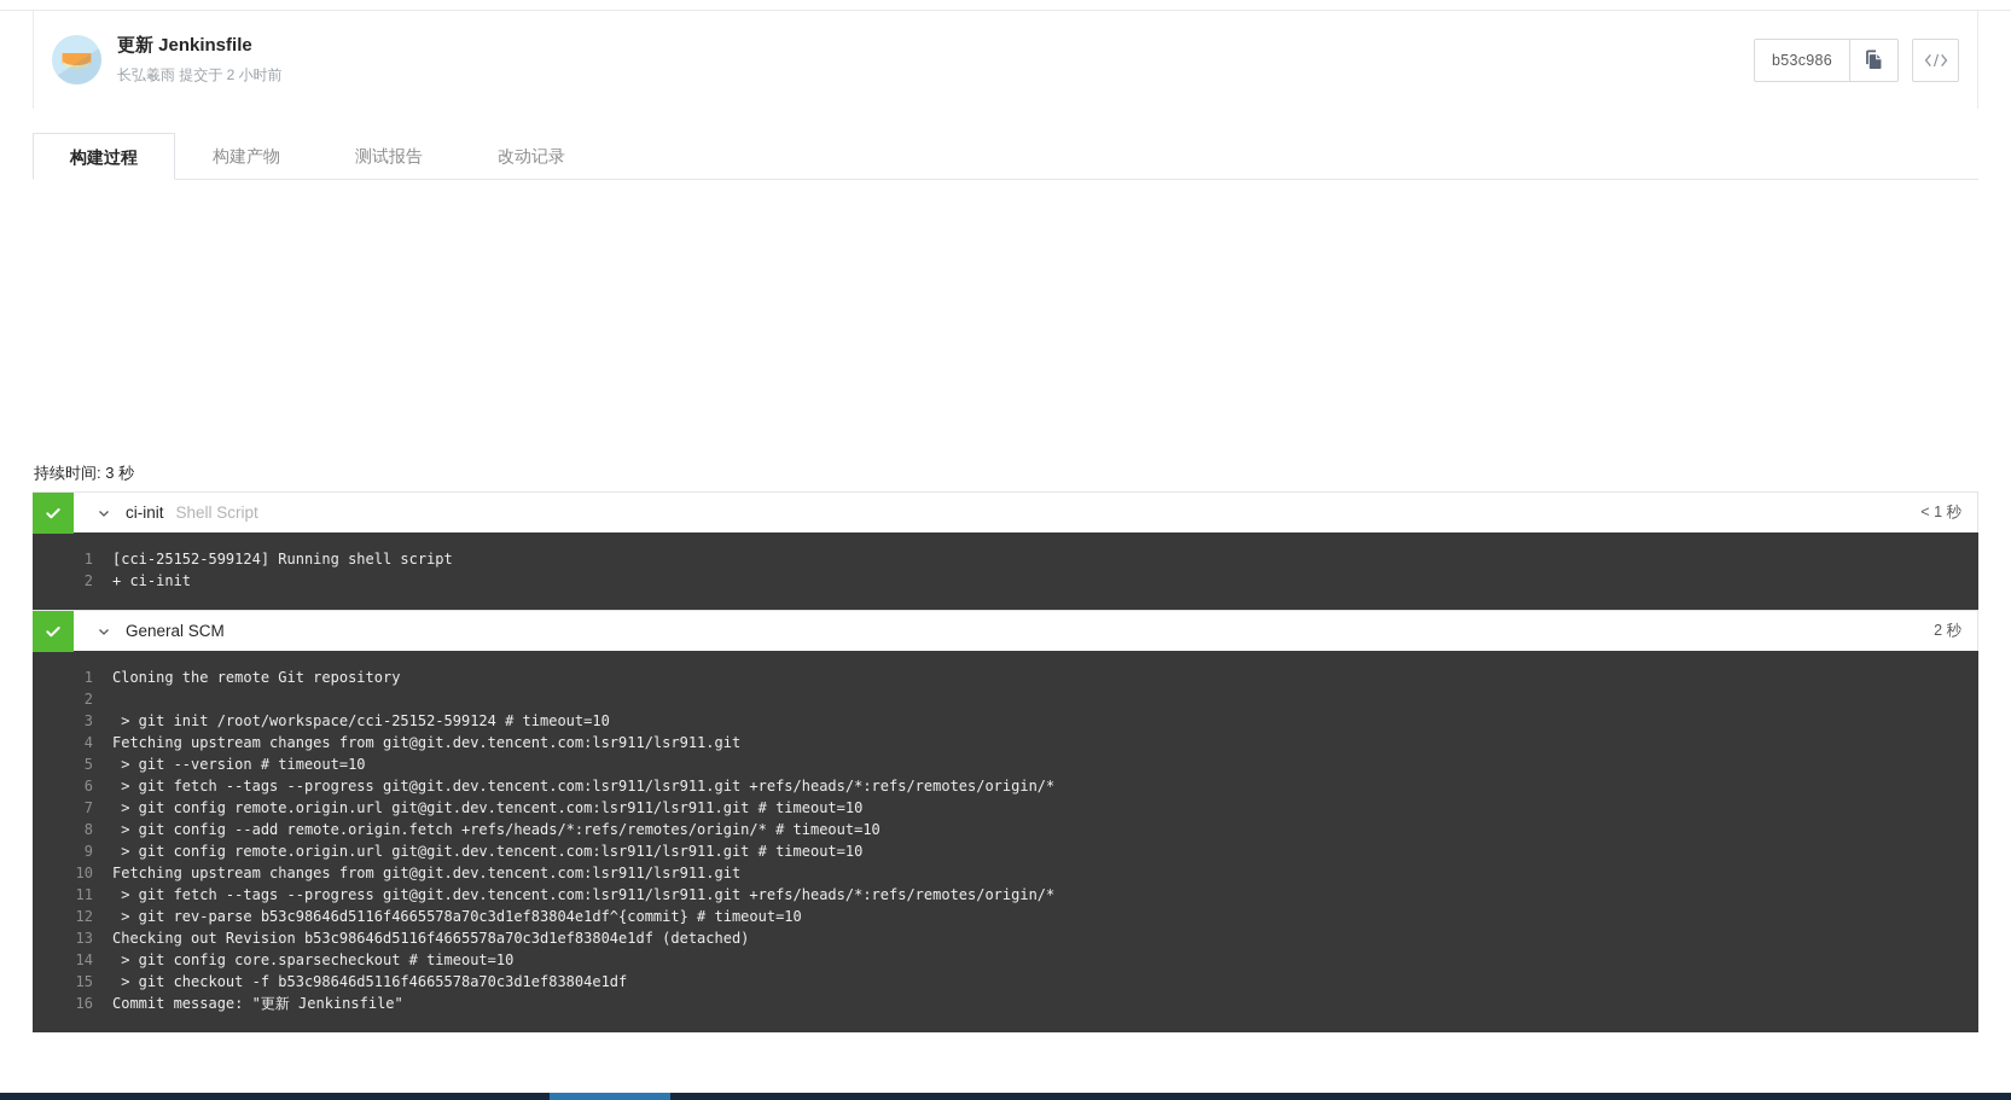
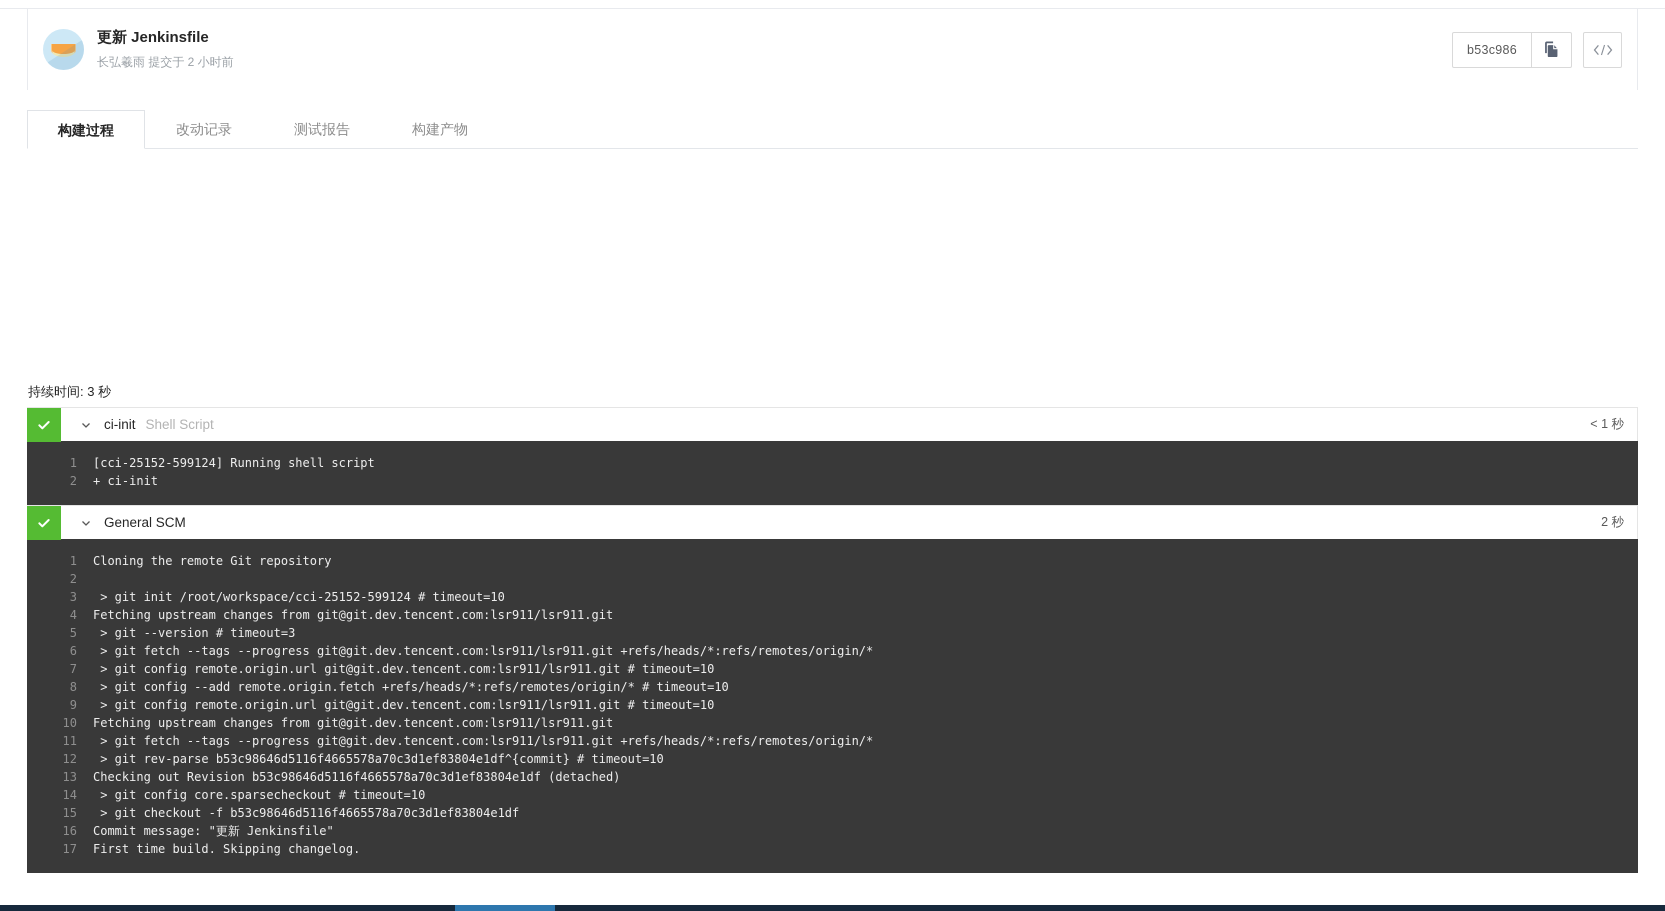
  更新 Jenkinsfile
  长弘羲雨 提交于 2 小时前
  b53c986
  构建过程
- 构建产物
+ 改动记录
  测试报告
- 改动记录
+ 构建产物
  持续时间: 3 秒
  ci-init
  Shell Script
  < 1 秒
  1
  [cci-25152-599124] Running shell script
  2
  + ci-init
  General SCM
  2 秒
  1
  Cloning the remote Git repository
  2
  3
  > git init /root/workspace/cci-25152-599124 # timeout=10
  4
  Fetching upstream changes from git@git.dev.tencent.com:lsr911/lsr911.git
  5
- > git --version # timeout=10
+ > git --version # timeout=3
  6
  > git fetch --tags --progress git@git.dev.tencent.com:lsr911/lsr911.git +refs/heads/*:refs/remotes/origin/*
  7
  > git config remote.origin.url git@git.dev.tencent.com:lsr911/lsr911.git # timeout=10
  8
  > git config --add remote.origin.fetch +refs/heads/*:refs/remotes/origin/* # timeout=10
  9
  > git config remote.origin.url git@git.dev.tencent.com:lsr911/lsr911.git # timeout=10
  10
  Fetching upstream changes from git@git.dev.tencent.com:lsr911/lsr911.git
  11
  > git fetch --tags --progress git@git.dev.tencent.com:lsr911/lsr911.git +refs/heads/*:refs/remotes/origin/*
  12
  > git rev-parse b53c98646d5116f4665578a70c3d1ef83804e1df^{commit} # timeout=10
  13
  Checking out Revision b53c98646d5116f4665578a70c3d1ef83804e1df (detached)
  14
  > git config core.sparsecheckout # timeout=10
  15
  > git checkout -f b53c98646d5116f4665578a70c3d1ef83804e1df
  16
  Commit message: "更新 Jenkinsfile"
+ 17
+ First time build. Skipping changelog.
